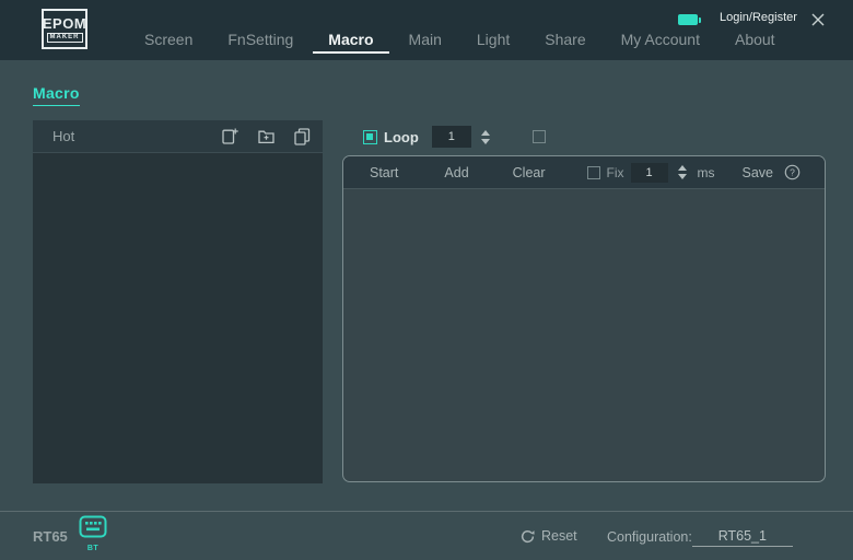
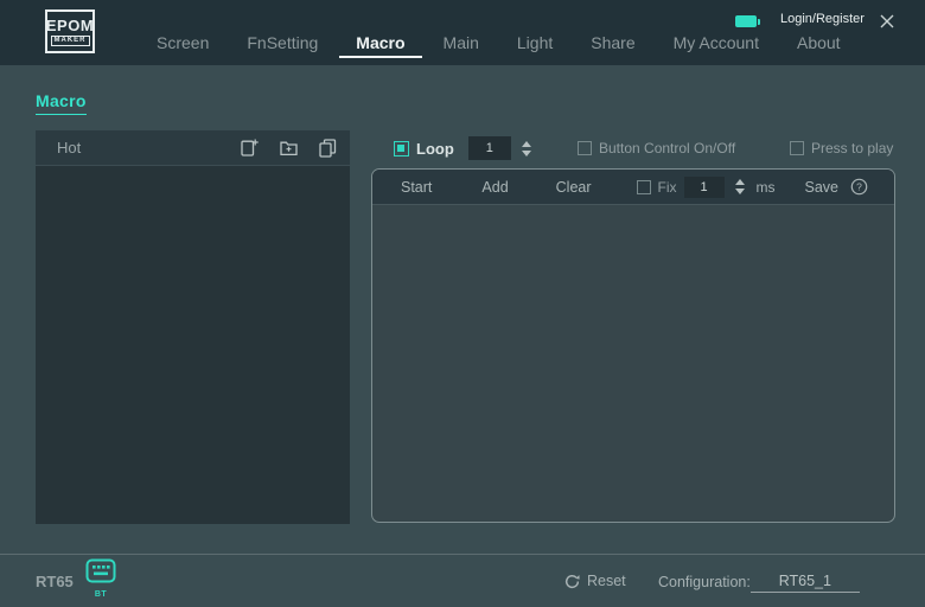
  EPOM
  Screen
  FnSetting
  Macro
  Main
  Light
  Share
  My Account
  About
  Login/Register
  Macro
  Hot
  Loop
  1
+ Button Control On/Off
+ Press to play
  Start
  Add
  Clear
  Fix
  1
  ms
  Save
  ?
  RT65
  Reset
  Configuration:
  RT65_1
